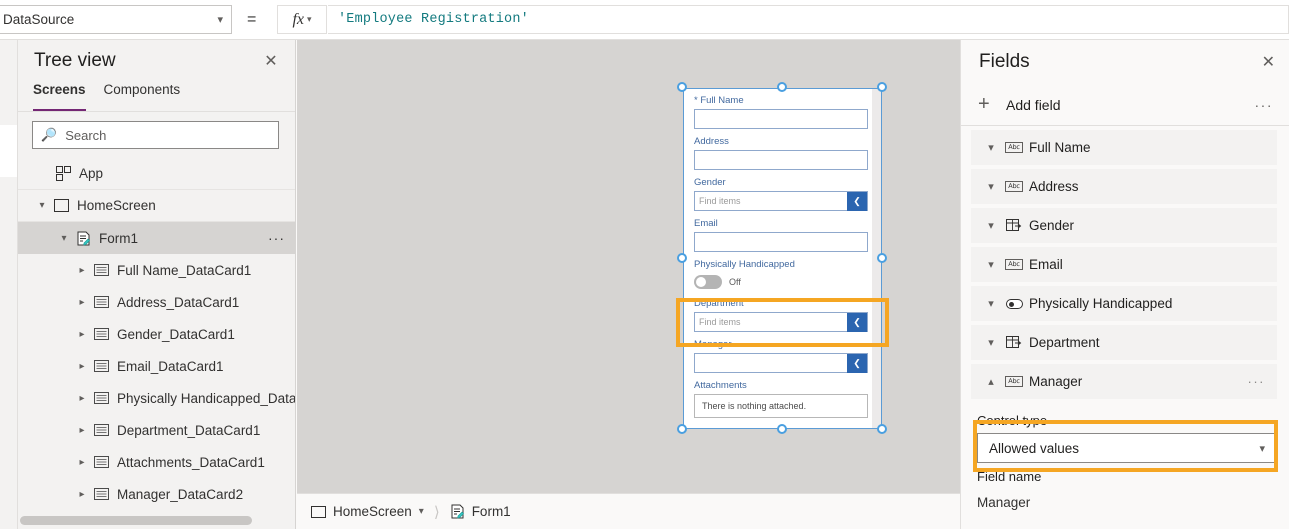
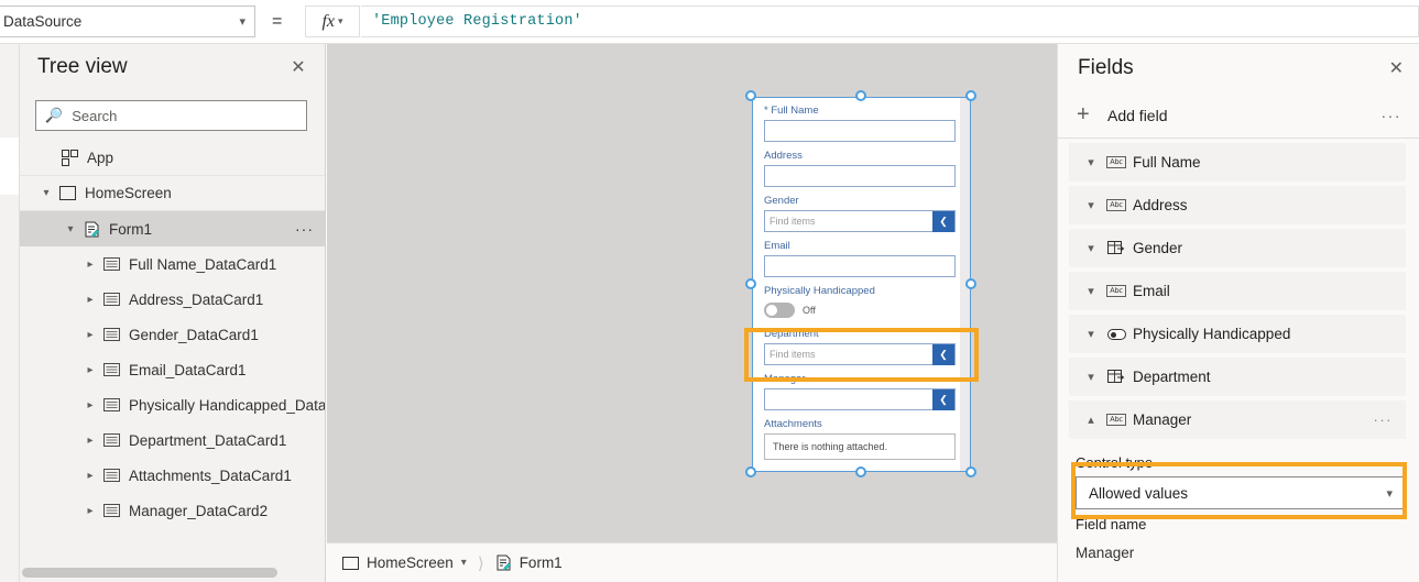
  DataSource
  ▾
  =
  fx
  ▾
  'Employee Registration'
  Tree view
  ✕
- Screens
- Components
  Search
  App
  ▾
  HomeScreen
  ▾
  Form1
  ···
  ▸
  Full Name_DataCard1
  ▸
  Address_DataCard1
  ▸
  Gender_DataCard1
  ▸
  Email_DataCard1
  ▸
  Physically Handicapped_Data
  ▸
  Department_DataCard1
  ▸
  Attachments_DataCard1
  ▸
  Manager_DataCard2
  * Full Name
  Address
  Gender
  Find items
  ❮
  Email
  Physically Handicapped
  Off
  Department
  Find items
  ❮
  Manager
  ❮
  Attachments
  There is nothing attached.
  HomeScreen
  ▾
  ⟩
  Form1
  Fields
  ✕
  +
  Add field
  ···
  ▾
  Abc
  Full Name
  ▾
  Abc
  Address
  ▾
  Gender
  ▾
  Abc
  Email
  ▾
  Physically Handicapped
  ▾
  Department
  ▴
  Abc
  Manager
  ···
  Control type
  Allowed values
  ▾
  Field name
  Manager
